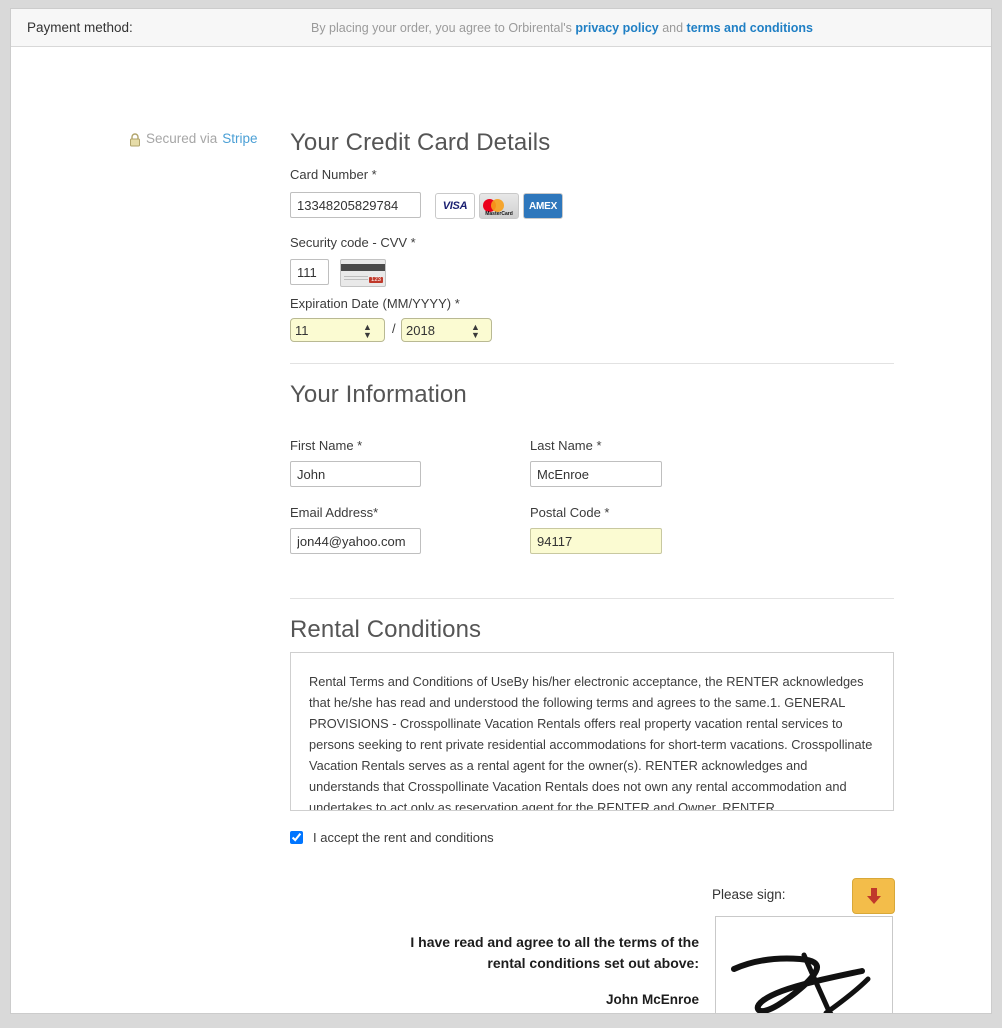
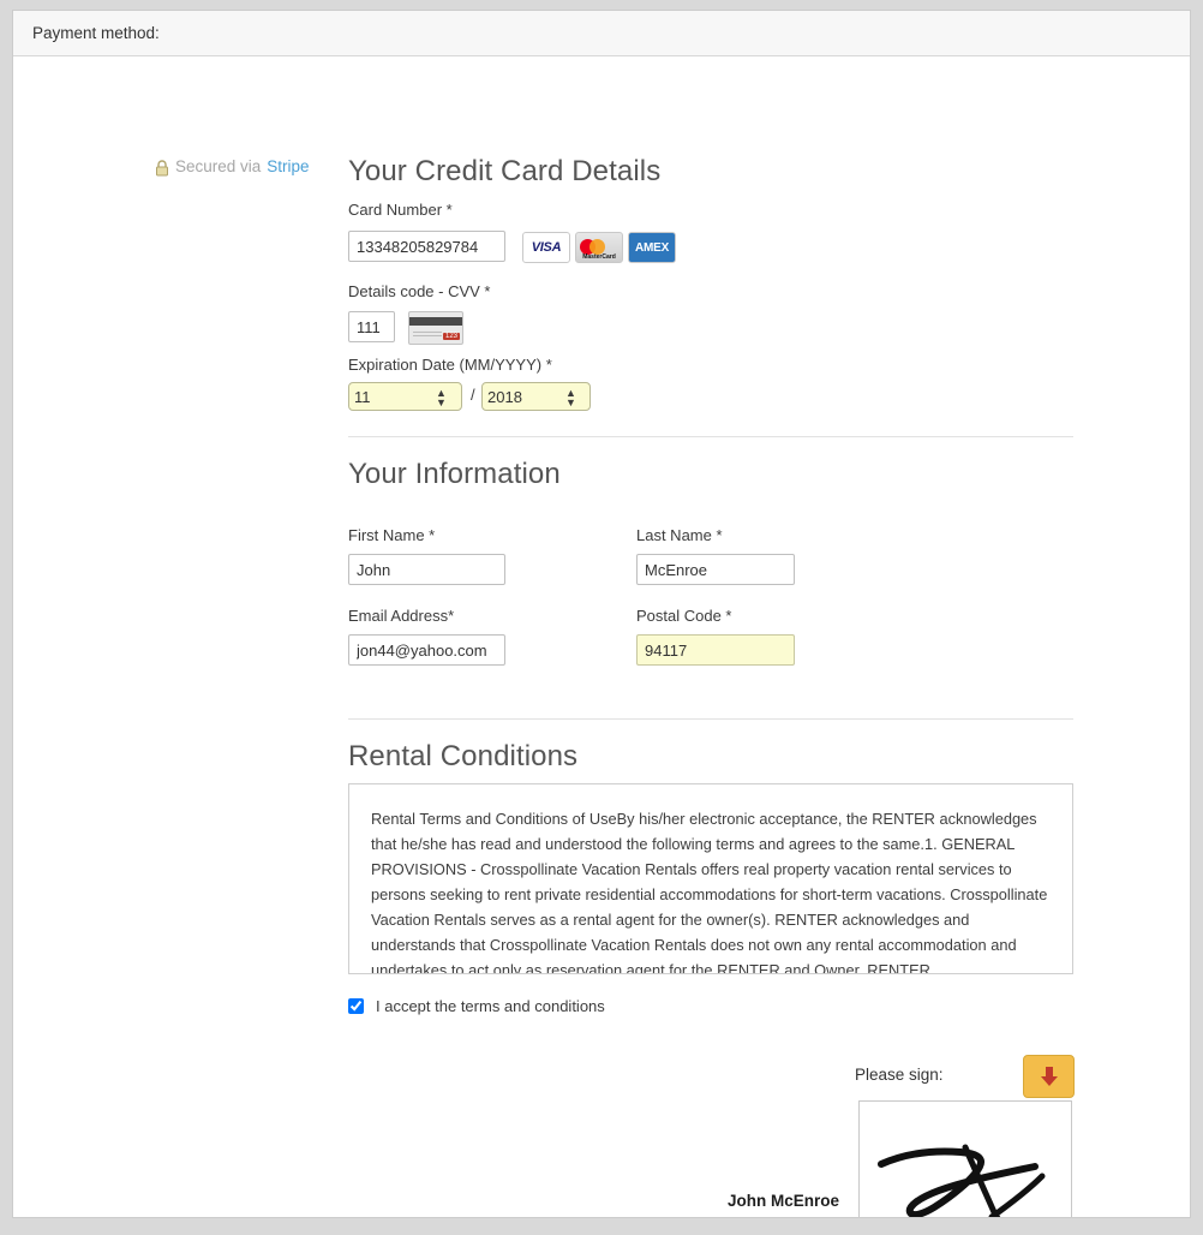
  Payment method:
- By placing your order, you agree to Orbirental's privacy policy and terms and conditions
  Secured via
  Stripe
  Your Credit Card Details
  Card Number *
  13348205829784
  VISA
  AMEX
- Security code - CVV *
+ Details code - CVV *
  111
  Expiration Date (MM/YYYY) *
  11
  ▲
  ▼
  /
  2018
  ▲
  ▼
  Your Information
  First Name *
  John
  Last Name *
  McEnroe
  Email Address*
  jon44@yahoo.com
  Postal Code *
  94117
  Rental Conditions
  Rental Terms and Conditions of UseBy his/her electronic acceptance, the RENTER acknowledges that he/she has read and understood the following terms and agrees to the same.1. GENERAL PROVISIONS - Crosspollinate Vacation Rentals offers real property vacation rental services to persons seeking to rent private residential accommodations for short-term vacations. Crosspollinate Vacation Rentals serves as a rental agent for the owner(s). RENTER acknowledges and understands that Crosspollinate Vacation Rentals does not own any rental accommodation and undertakes to act only as reservation agent for the RENTER and Owner. RENTER
- I accept the rent and conditions
+ I accept the terms and conditions
  Please sign:
- I have read and agree to all the terms of the rental conditions set out above:
  John McEnroe
